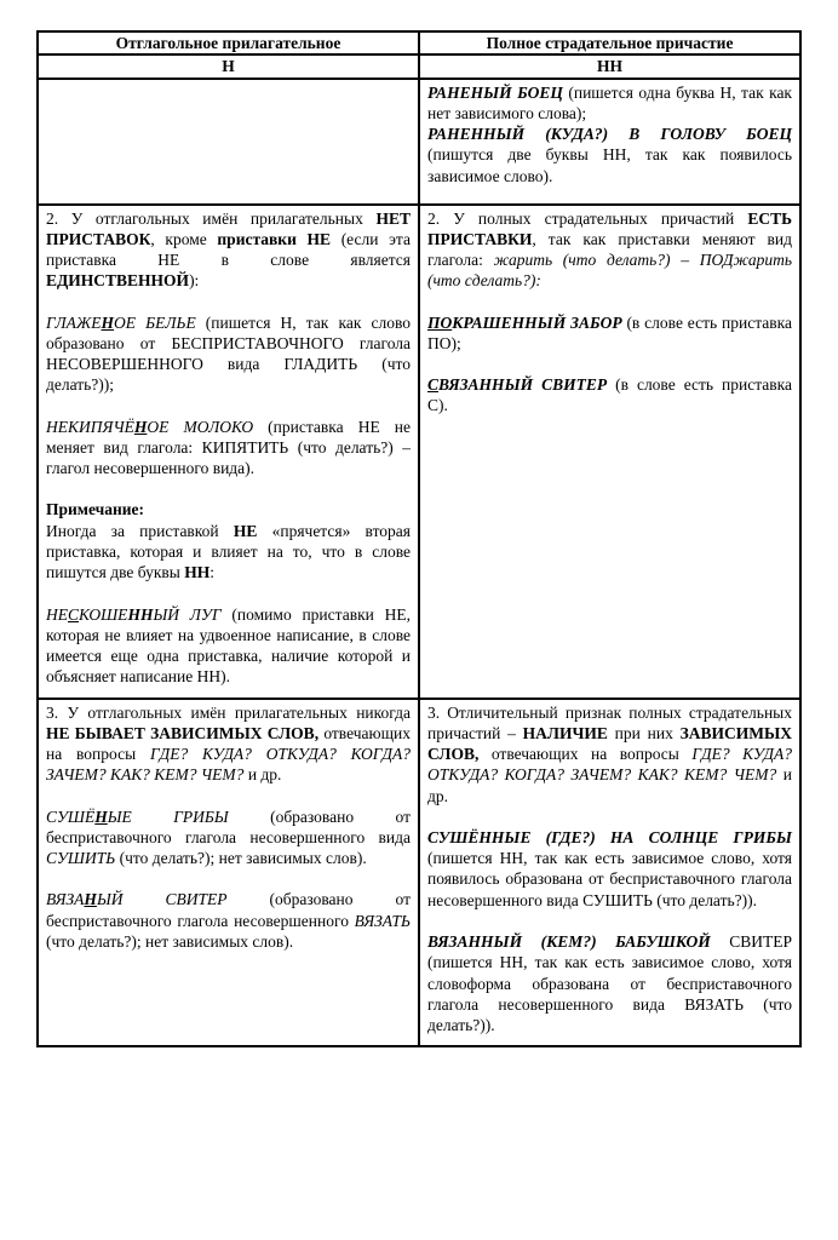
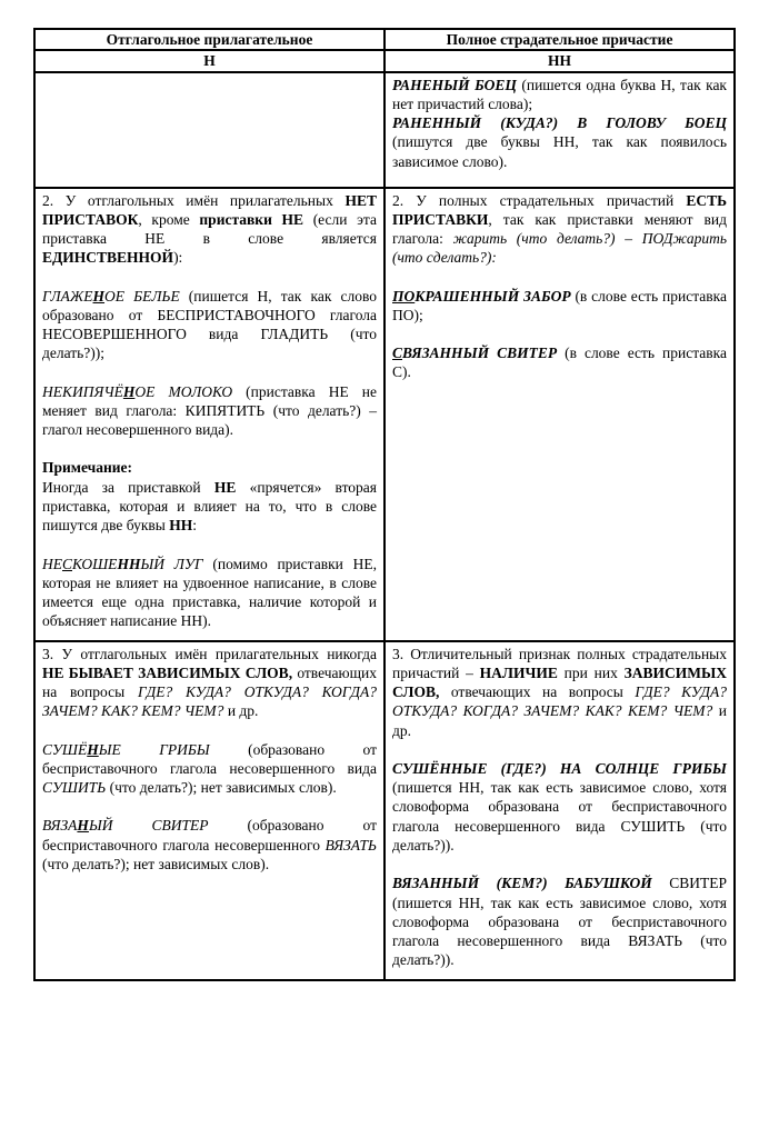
  Отглагольное прилагательное	Полное страдательное причастие
  Н	НН
- 	РАНЕНЫЙ БОЕЦ (пишется одна буква Н, так как нет зависимого слова);РАНЕННЫЙ (КУДА?) В ГОЛОВУ БОЕЦ (пишутся две буквы НН, так как появилось зависимое слово).
+ 	РАНЕНЫЙ БОЕЦ (пишется одна буква Н, так как нет причастий слова);РАНЕННЫЙ (КУДА?) В ГОЛОВУ БОЕЦ (пишутся две буквы НН, так как появилось зависимое слово).
  2. У отглагольных имён прилагательных НЕТ ПРИСТАВОК, кроме приставки НЕ (если эта приставка НЕ в слове является ЕДИНСТВЕННОЙ):ГЛАЖЕНОЕ БЕЛЬЕ (пишется Н, так как слово образовано от БЕСПРИСТАВОЧНОГО глагола НЕСОВЕРШЕННОГО вида ГЛАДИТЬ (что делать?));НЕКИПЯЧЁНОЕ МОЛОКО (приставка НЕ не меняет вид глагола: КИПЯТИТЬ (что делать?) – глагол несовершенного вида).Примечание:Иногда за приставкой НЕ «прячется» вторая приставка, которая и влияет на то, что в слове пишутся две буквы НН:НЕСКОШЕННЫЙ ЛУГ (помимо приставки НЕ, которая не влияет на удвоенное написание, в слове имеется еще одна приставка, наличие которой и объясняет написание НН).	2. У полных страдательных причастий ЕСТЬ ПРИСТАВКИ, так как приставки меняют вид глагола: жарить (что делать?) – ПОДжарить (что сделать?):ПОКРАШЕННЫЙ ЗАБОР (в слове есть приставка ПО);СВЯЗАННЫЙ СВИТЕР (в слове есть приставка С).
- 3. У отглагольных имён прилагательных никогда НЕ БЫВАЕТ ЗАВИСИМЫХ СЛОВ, отвечающих на вопросы ГДЕ? КУДА? ОТКУДА? КОГДА? ЗАЧЕМ? КАК? КЕМ? ЧЕМ? и др.СУШЁНЫЕ ГРИБЫ (образовано от бесприставочного глагола несовершенного вида СУШИТЬ (что делать?); нет зависимых слов).ВЯЗАНЫЙ СВИТЕР (образовано от бесприставочного глагола несовершенного ВЯЗАТЬ (что делать?); нет зависимых слов).	3. Отличительный признак полных страдательных причастий – НАЛИЧИЕ при них ЗАВИСИМЫХ СЛОВ, отвечающих на вопросы ГДЕ? КУДА? ОТКУДА? КОГДА? ЗАЧЕМ? КАК? КЕМ? ЧЕМ? и др.СУШЁННЫЕ (ГДЕ?) НА СОЛНЦЕ ГРИБЫ (пишется НН, так как есть зависимое слово, хотя появилось образована от бесприставочного глагола несовершенного вида СУШИТЬ (что делать?)).ВЯЗАННЫЙ (КЕМ?) БАБУШКОЙ СВИТЕР (пишется НН, так как есть зависимое слово, хотя словоформа образована от бесприставочного глагола несовершенного вида ВЯЗАТЬ (что делать?)).
+ 3. У отглагольных имён прилагательных никогда НЕ БЫВАЕТ ЗАВИСИМЫХ СЛОВ, отвечающих на вопросы ГДЕ? КУДА? ОТКУДА? КОГДА? ЗАЧЕМ? КАК? КЕМ? ЧЕМ? и др.СУШЁНЫЕ ГРИБЫ (образовано от бесприставочного глагола несовершенного вида СУШИТЬ (что делать?); нет зависимых слов).ВЯЗАНЫЙ СВИТЕР (образовано от бесприставочного глагола несовершенного ВЯЗАТЬ (что делать?); нет зависимых слов).	3. Отличительный признак полных страдательных причастий – НАЛИЧИЕ при них ЗАВИСИМЫХ СЛОВ, отвечающих на вопросы ГДЕ? КУДА? ОТКУДА? КОГДА? ЗАЧЕМ? КАК? КЕМ? ЧЕМ? и др.СУШЁННЫЕ (ГДЕ?) НА СОЛНЦЕ ГРИБЫ (пишется НН, так как есть зависимое слово, хотя словоформа образована от бесприставочного глагола несовершенного вида СУШИТЬ (что делать?)).ВЯЗАННЫЙ (КЕМ?) БАБУШКОЙ СВИТЕР (пишется НН, так как есть зависимое слово, хотя словоформа образована от бесприставочного глагола несовершенного вида ВЯЗАТЬ (что делать?)).
